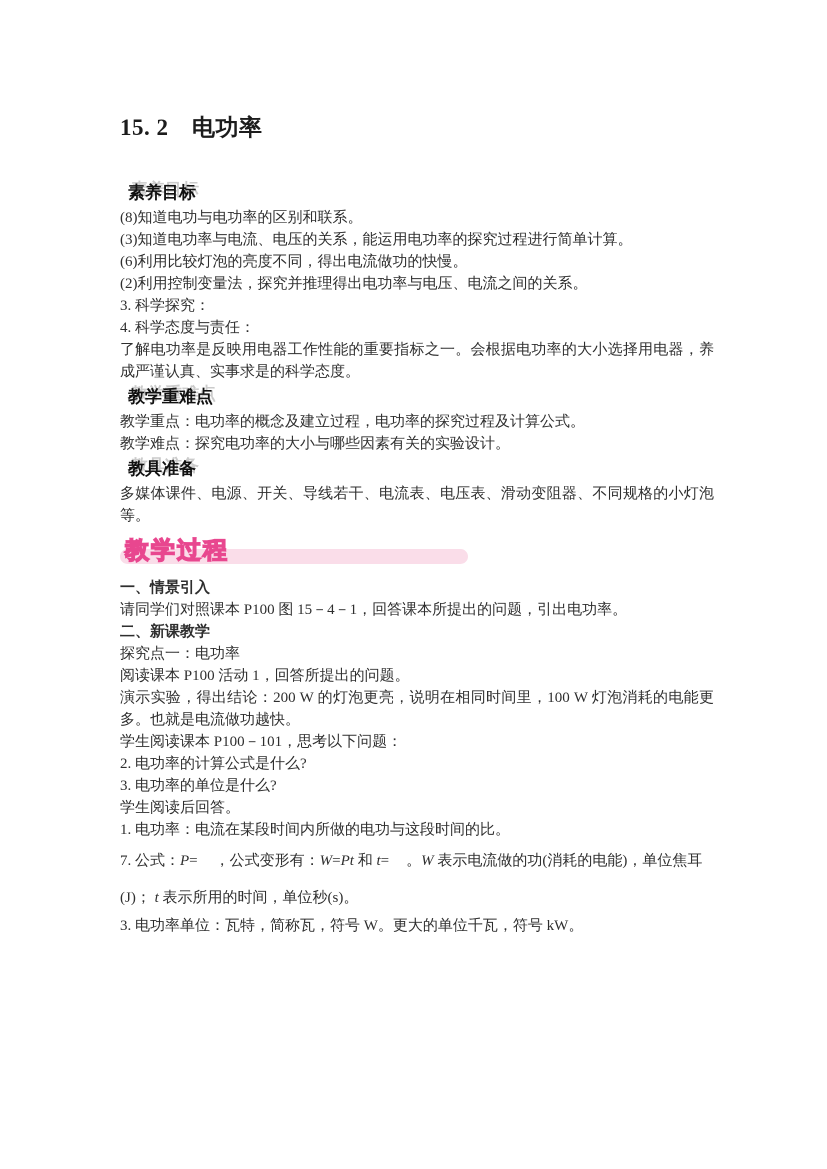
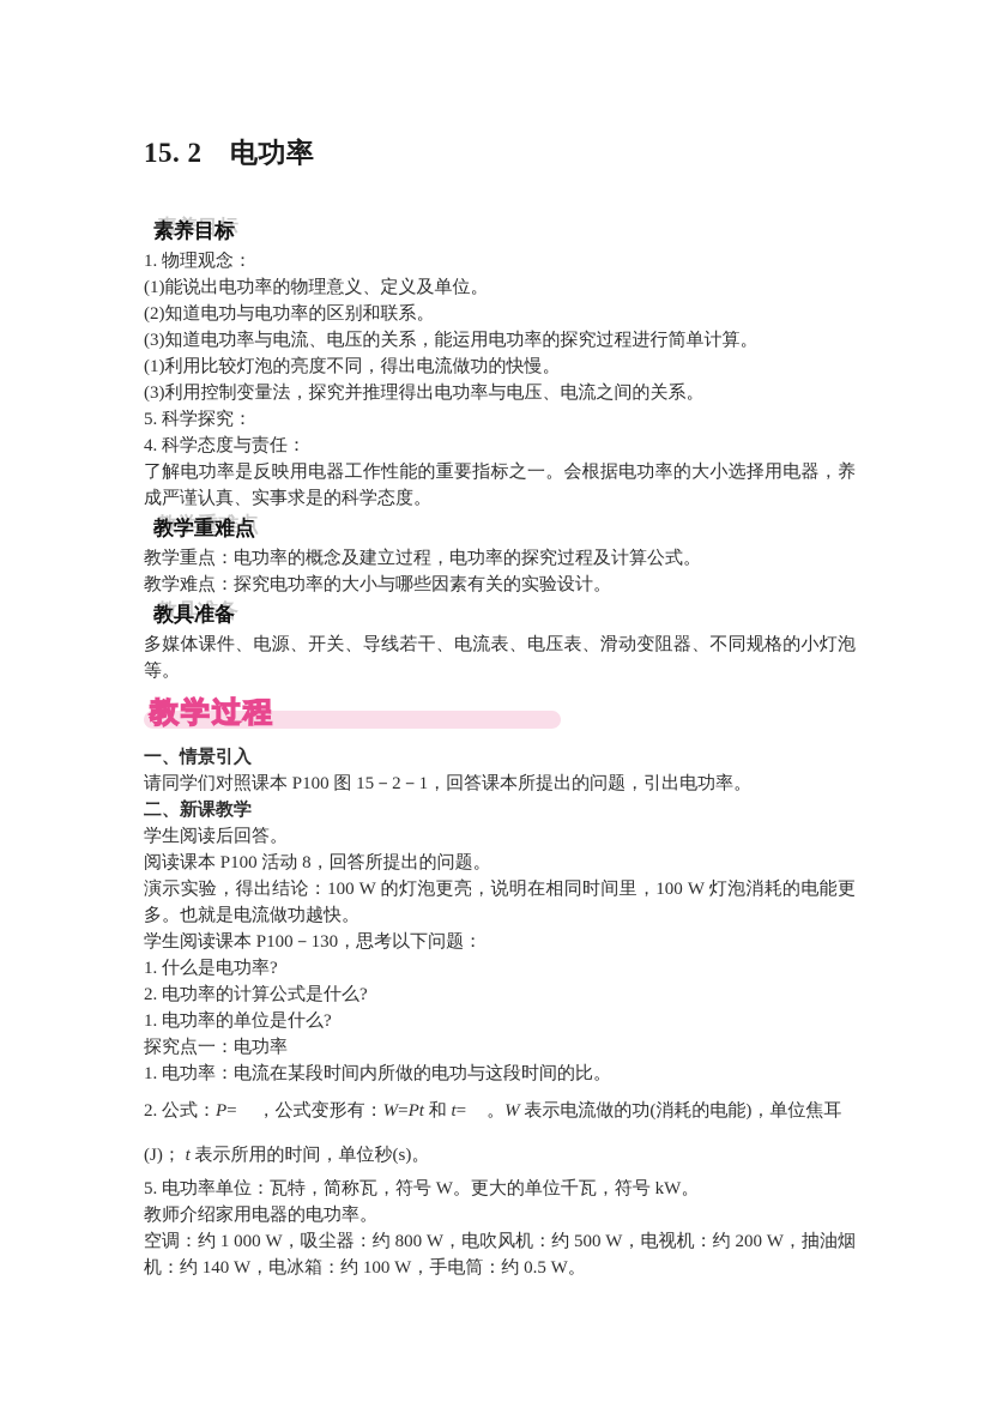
  15. 2 电功率
  素养目标
+ 1. 物理观念：
+ (1)能说出电功率的物理意义、定义及单位。
- (8)知道电功与电功率的区别和联系。
+ (2)知道电功与电功率的区别和联系。
  (3)知道电功率与电流、电压的关系，能运用电功率的探究过程进行简单计算。
- (6)利用比较灯泡的亮度不同，得出电流做功的快慢。
+ (1)利用比较灯泡的亮度不同，得出电流做功的快慢。
- (2)利用控制变量法，探究并推理得出电功率与电压、电流之间的关系。
+ (3)利用控制变量法，探究并推理得出电功率与电压、电流之间的关系。
- 3. 科学探究：
+ 5. 科学探究：
  4. 科学态度与责任：
  了解电功率是反映用电器工作性能的重要指标之一。会根据电功率的大小选择用电器，养成严谨认真、实事求是的科学态度。
  教学重难点
  教学重点：电功率的概念及建立过程，电功率的探究过程及计算公式。
  教学难点：探究电功率的大小与哪些因素有关的实验设计。
  教具准备
  多媒体课件、电源、开关、导线若干、电流表、电压表、滑动变阻器、不同规格的小灯泡等。
  教学过程
  一、情景引入
- 请同学们对照课本 P100 图 15－4－1，回答课本所提出的问题，引出电功率。
+ 请同学们对照课本 P100 图 15－2－1，回答课本所提出的问题，引出电功率。
  二、新课教学
- 探究点一：电功率
+ 学生阅读后回答。
- 阅读课本 P100 活动 1，回答所提出的问题。
+ 阅读课本 P100 活动 8，回答所提出的问题。
- 演示实验，得出结论：200 W 的灯泡更亮，说明在相同时间里，100 W 灯泡消耗的电能更多。也就是电流做功越快。
+ 演示实验，得出结论：100 W 的灯泡更亮，说明在相同时间里，100 W 灯泡消耗的电能更多。也就是电流做功越快。
- 学生阅读课本 P100－101，思考以下问题：
+ 学生阅读课本 P100－130，思考以下问题：
+ 1. 什么是电功率?
  2. 电功率的计算公式是什么?
- 3. 电功率的单位是什么?
+ 1. 电功率的单位是什么?
- 学生阅读后回答。
+ 探究点一：电功率
  1. 电功率：电流在某段时间内所做的电功与这段时间的比。
- 7. 公式：P= ，公式变形有：W=Pt 和 t= 。W 表示电流做的功(消耗的电能)，单位焦耳
+ 2. 公式：P= ，公式变形有：W=Pt 和 t= 。W 表示电流做的功(消耗的电能)，单位焦耳
  (J)； t 表示所用的时间，单位秒(s)。
- 3. 电功率单位：瓦特，简称瓦，符号 W。更大的单位千瓦，符号 kW。
+ 5. 电功率单位：瓦特，简称瓦，符号 W。更大的单位千瓦，符号 kW。
+ 教师介绍家用电器的电功率。
+ 空调：约 1 000 W，吸尘器：约 800 W，电吹风机：约 500 W，电视机：约 200 W，抽油烟机：约 140 W，电冰箱：约 100 W，手电筒：约 0.5 W。
